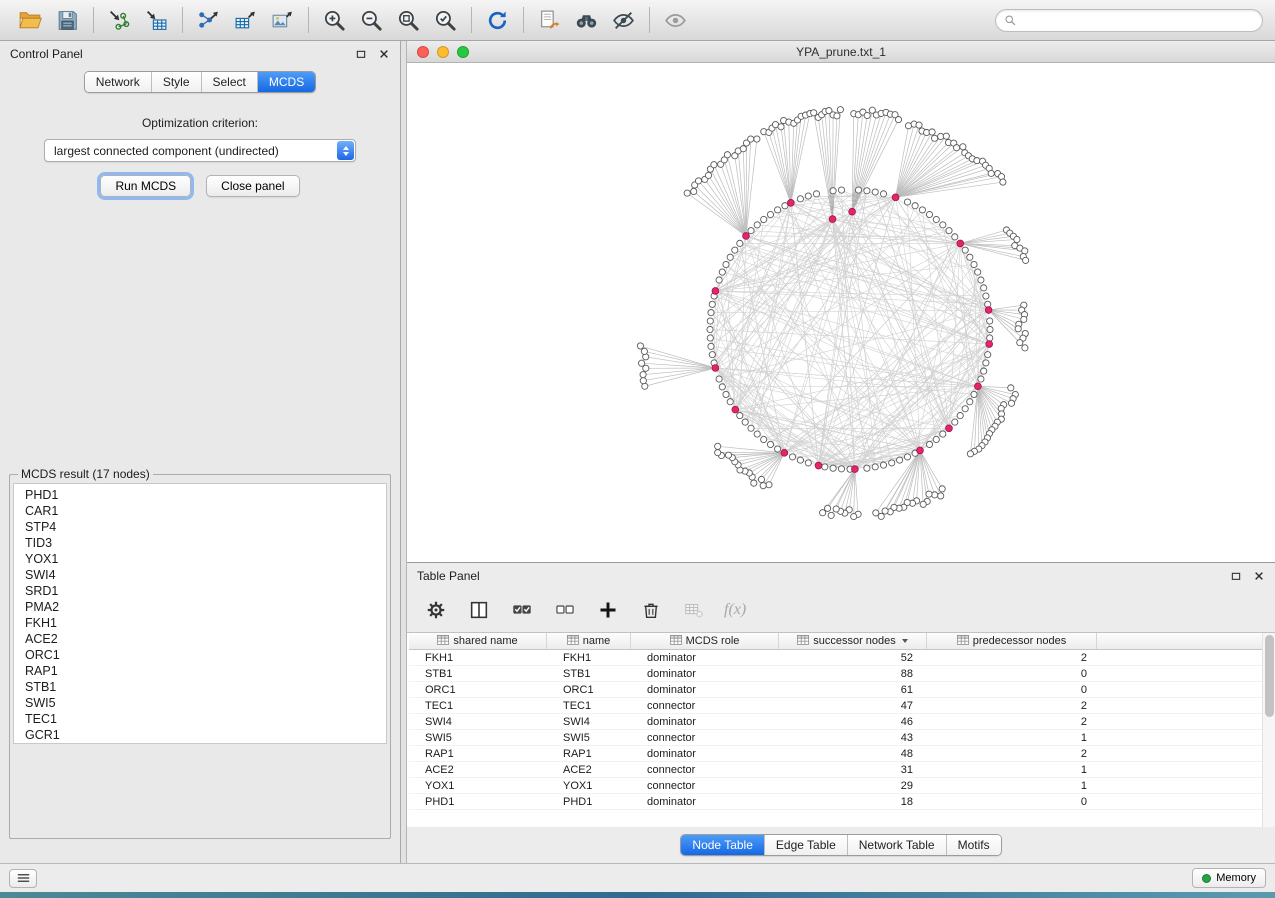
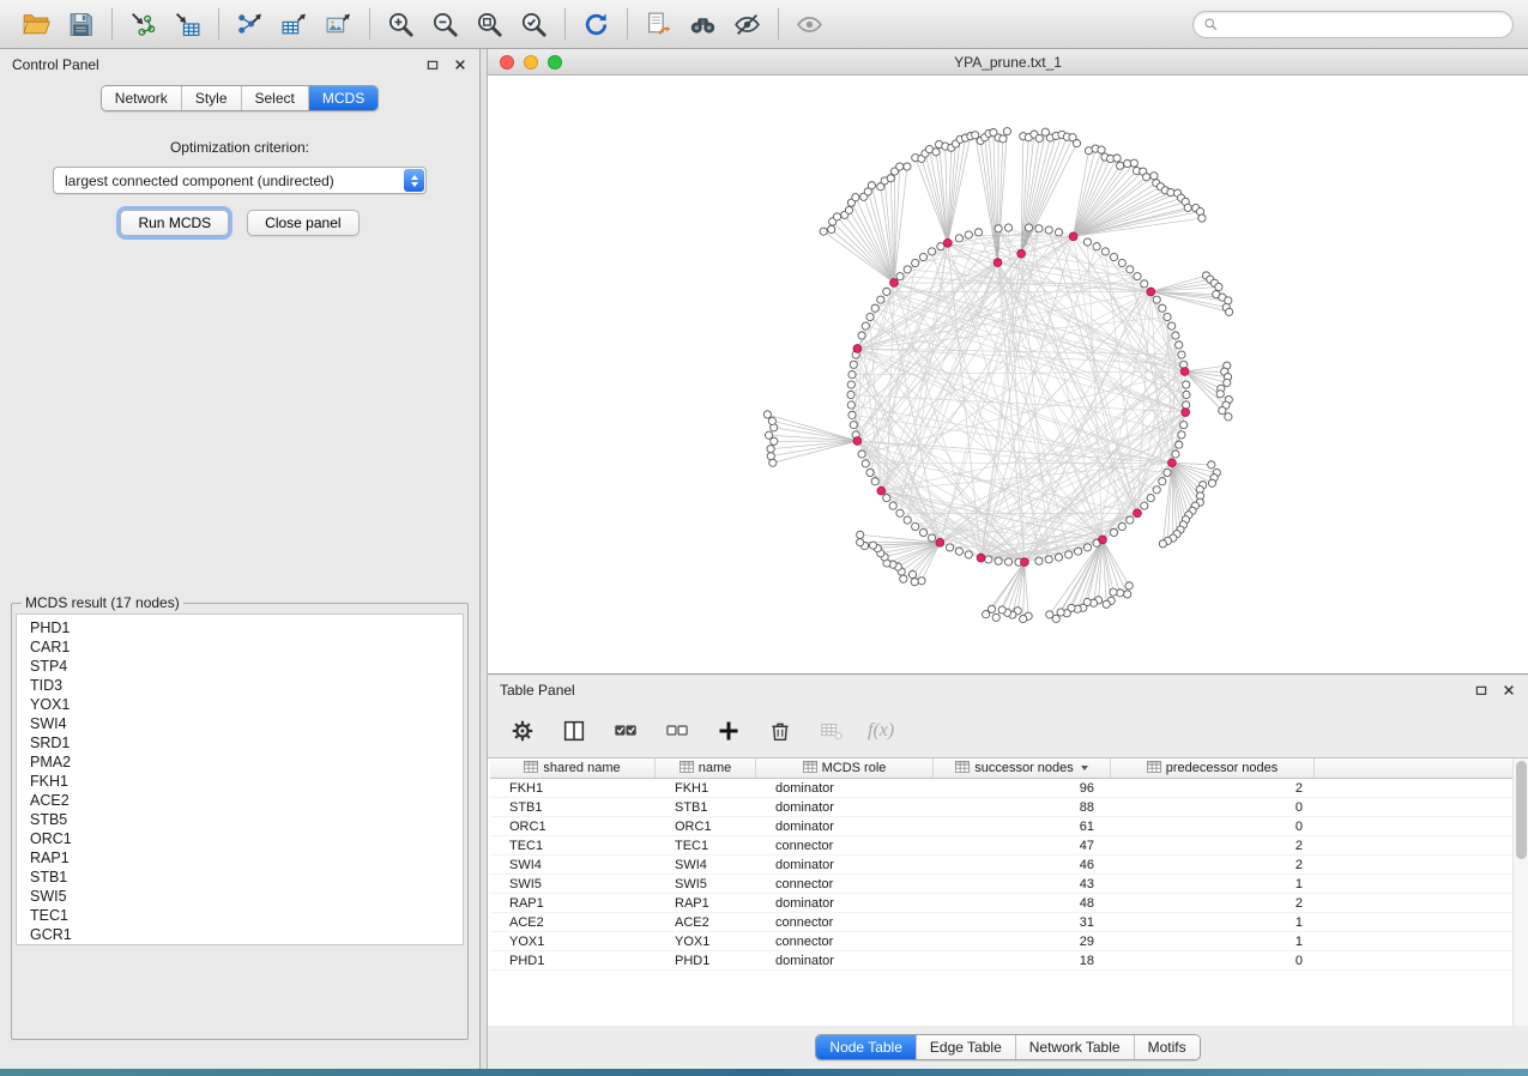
  Control Panel
  Network
  Style
  Select
  MCDS
  Optimization criterion:
  largest connected component (undirected)
  Run MCDS
  Close panel
  MCDS result (17 nodes)
  PHD1
  CAR1
  STP4
  TID3
  YOX1
  SWI4
  SRD1
  PMA2
  FKH1
  ACE2
+ STB5
  ORC1
  RAP1
  STB1
  SWI5
  TEC1
  GCR1
  YPA_prune.txt_1
  Table Panel
  f(x)
  shared name
  name
  MCDS role
  successor nodes
  predecessor nodes
  FKH1
  FKH1
  dominator
- 52
+ 96
  2
  STB1
  STB1
  dominator
  88
  0
  ORC1
  ORC1
  dominator
  61
  0
  TEC1
  TEC1
  connector
  47
  2
  SWI4
  SWI4
  dominator
  46
  2
  SWI5
  SWI5
  connector
  43
  1
  RAP1
  RAP1
  dominator
  48
  2
  ACE2
  ACE2
  connector
  31
  1
  YOX1
  YOX1
  connector
  29
  1
  PHD1
  PHD1
  dominator
  18
  0
  Node Table
  Edge Table
  Network Table
  Motifs
- Memory
